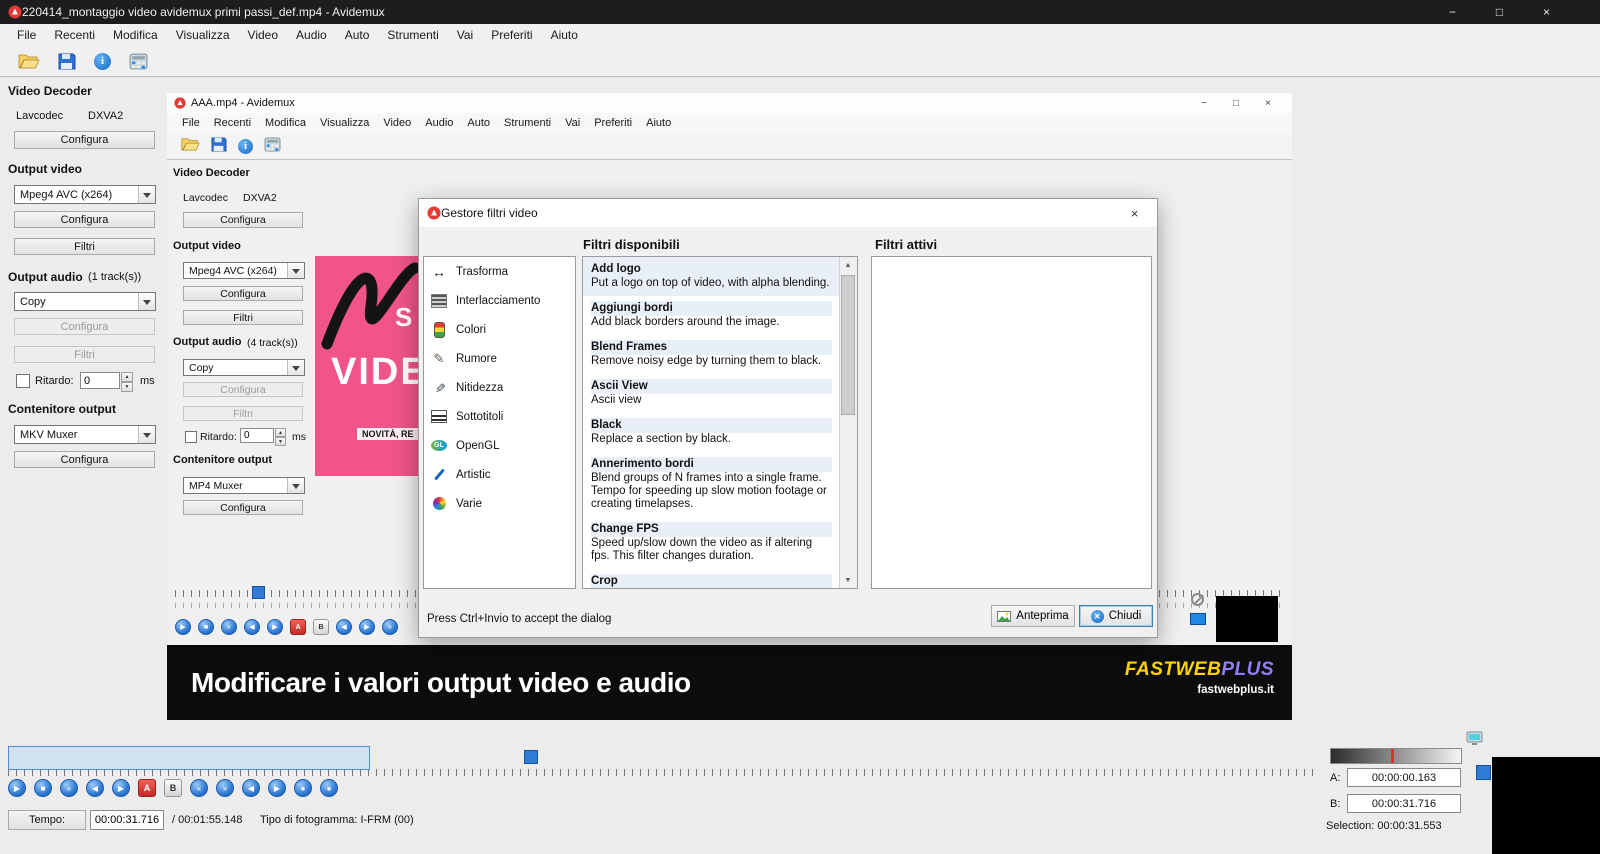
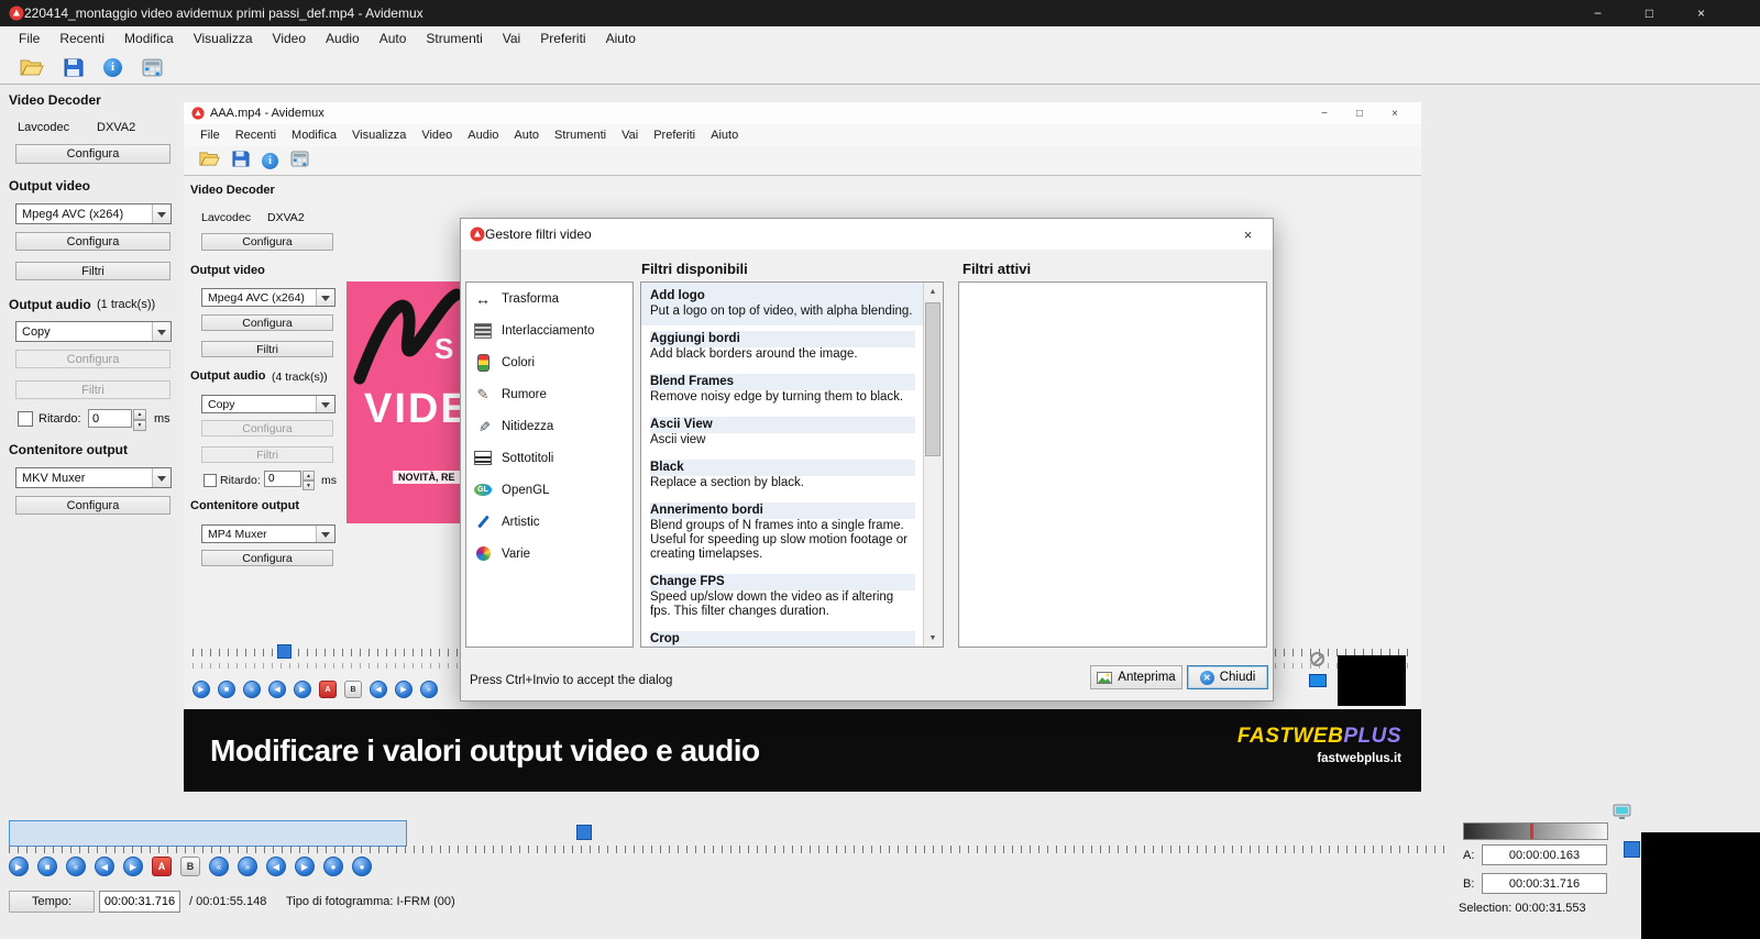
  220414_montaggio video avidemux primi passi_def.mp4 - Avidemux
  −
  □
  ×
  File
  Recenti
  Modifica
  Visualizza
  Video
  Audio
  Auto
  Strumenti
  Vai
  Preferiti
  Aiuto
  i
  Video Decoder
  Lavcodec
  DXVA2
  Configura
  Output video
  Mpeg4 AVC (x264)
  Configura
  Filtri
  Output audio
  (1 track(s))
  Copy
  Configura
  Filtri
  Ritardo:
  0
  ms
  Contenitore output
  MKV Muxer
  Configura
  AAA.mp4 - Avidemux
  −
  □
  ×
  File
  Recenti
  Modifica
  Visualizza
  Video
  Audio
  Auto
  Strumenti
  Vai
  Preferiti
  Aiuto
  i
  Video Decoder
  Lavcodec
  DXVA2
  Configura
  Output video
  Mpeg4 AVC (x264)
  Configura
  Filtri
  Output audio
  (4 track(s))
  Copy
  Configura
  Filtri
  Ritardo:
  0
  ms
  Contenitore output
  MP4 Muxer
  Configura
  S
  VIDE
  NOVITÀ, RE
  Modificare i valori output video e audio
  FASTWEBPLUS
  fastwebplus.it
  Gestore filtri video
  ×
  Filtri disponibili
  Filtri attivi
  Trasforma
  Interlacciamento
  Colori
  Rumore
  Nitidezza
  Sottotitoli
  OpenGL
  Artistic
  Varie
  Add logo
  Put a logo on top of video, with alpha blending.
  Aggiungi bordi
  Add black borders around the image.
  Blend Frames
  Remove noisy edge by turning them to black.
  Ascii View
  Ascii view
  Black
  Replace a section by black.
  Annerimento bordi
- Blend groups of N frames into a single frame. Tempo for speeding up slow motion footage or creating timelapses.
+ Blend groups of N frames into a single frame. Useful for speeding up slow motion footage or creating timelapses.
  Change FPS
  Speed up/slow down the video as if altering fps. This filter changes duration.
  Crop
  Press Ctrl+Invio to accept the dialog
  Anteprima
  ✕
  Chiudi
  ▶
  ■
  «
  ◀
  ▶
  A
  B
  «
  »
  ◀
  ▶
  ●
  ●
  Tempo:
  00:00:31.716
  / 00:01:55.148
  Tipo di fotogramma: I-FRM (00)
  A:
  00:00:00.163
  B:
  00:00:31.716
  Selection: 00:00:31.553
